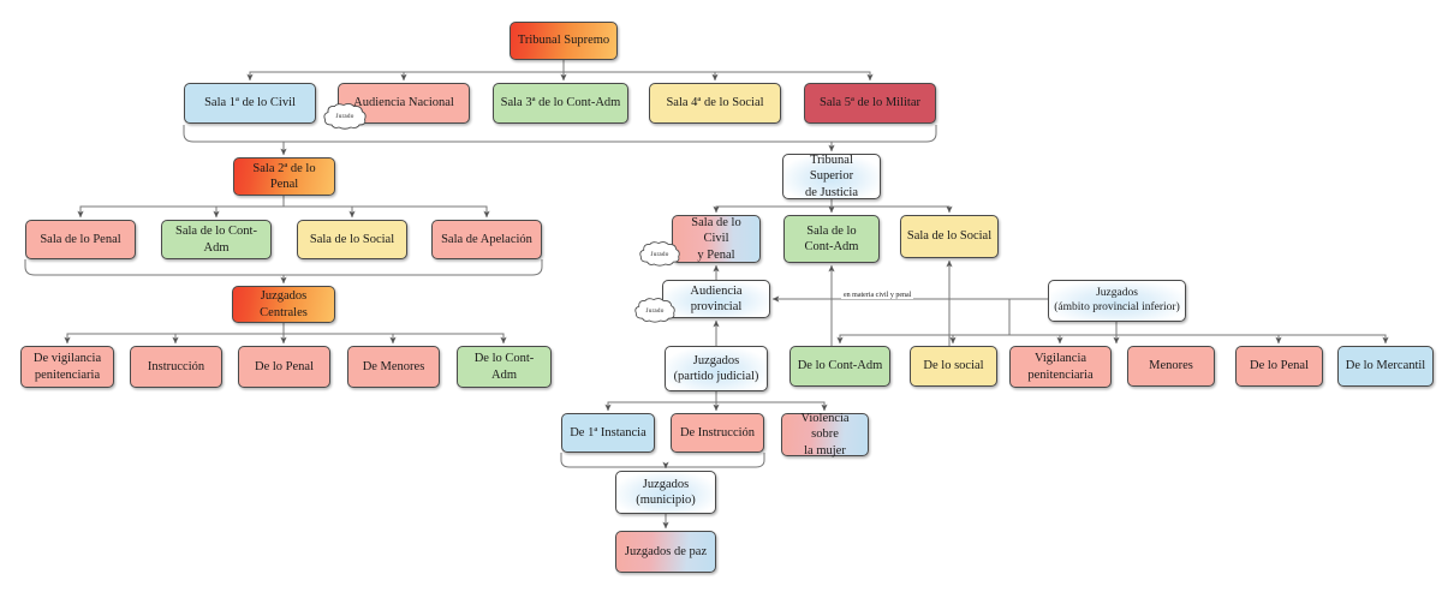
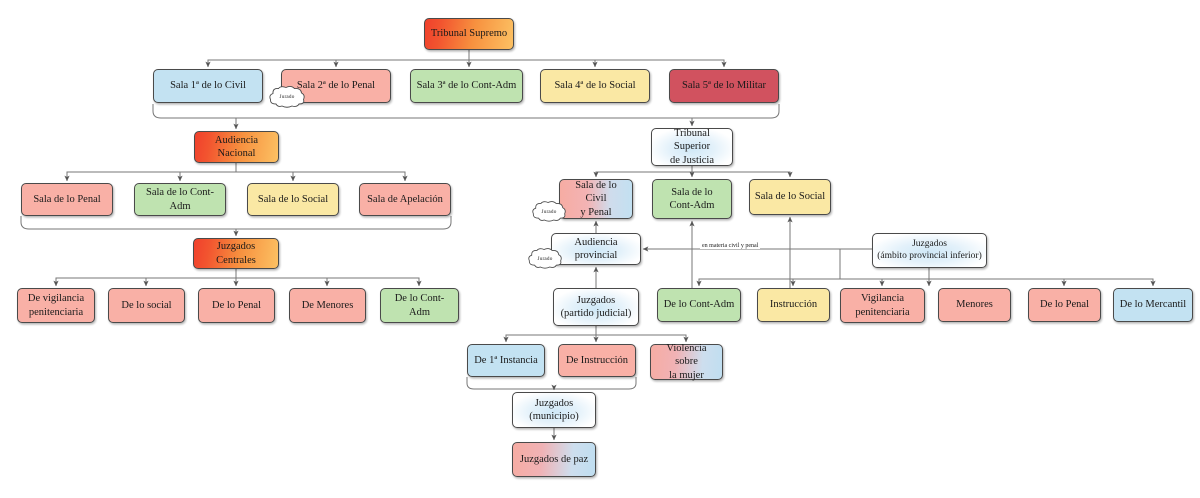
  Tribunal Supremo
  Sala 1ª de lo Civil
- Audiencia Nacional
+ Sala 2ª de lo Penal
  Sala 3ª de lo Cont-Adm
  Sala 4ª de lo Social
  Sala 5ª de lo Militar
- Sala 2ª de lo Penal
+ Audiencia Nacional
  Tribunal Superior
  de Justicia
  Sala de lo Penal
  Sala de lo Cont-Adm
  Sala de lo Social
  Sala de Apelación
  Sala de lo Civil
  y Penal
  Sala de lo
  Cont-Adm
  Sala de lo Social
  Juzgados Centrales
  Audiencia provincial
  Juzgados
  (ámbito provincial inferior)
  De vigilancia
  penitenciaria
- Instrucción
+ De lo social
  De lo Penal
  De Menores
  De lo Cont-Adm
  Juzgados
  (partido judicial)
  De lo Cont-Adm
- De lo social
+ Instrucción
  Vigilancia
  penitenciaria
  Menores
  De lo Penal
  De lo Mercantil
  De 1ª Instancia
  De Instrucción
  Violencia sobre
  la mujer
  Juzgados
  (municipio)
  Juzgados de paz
